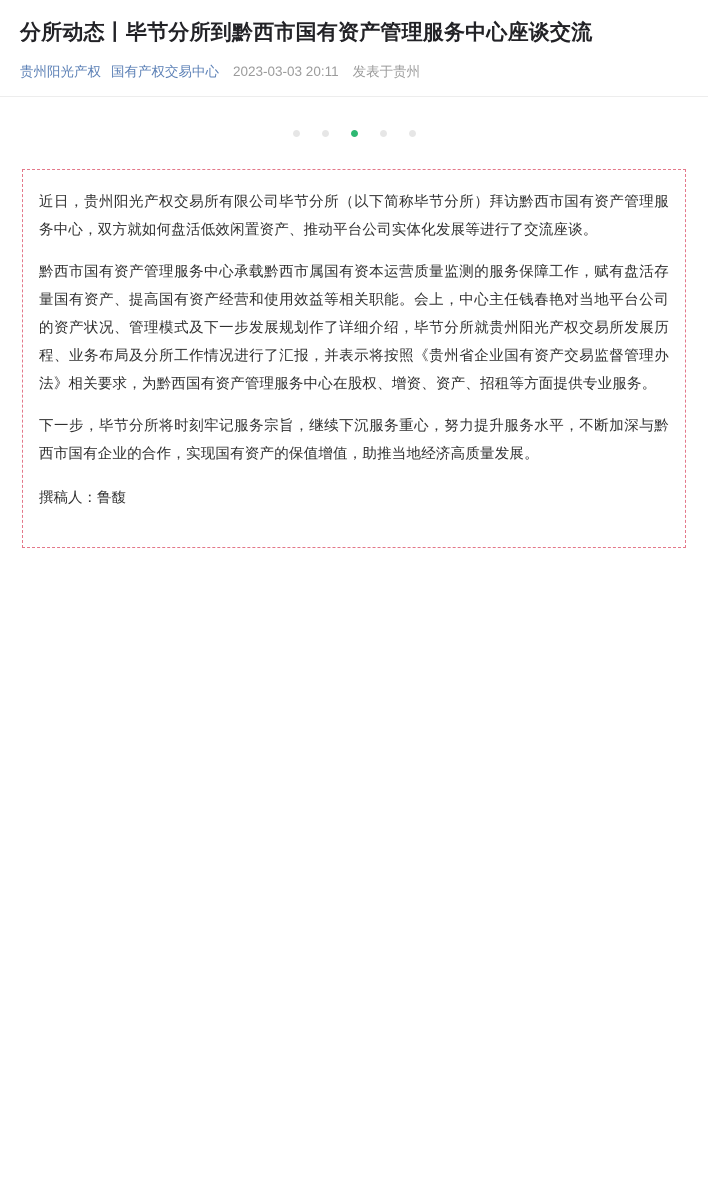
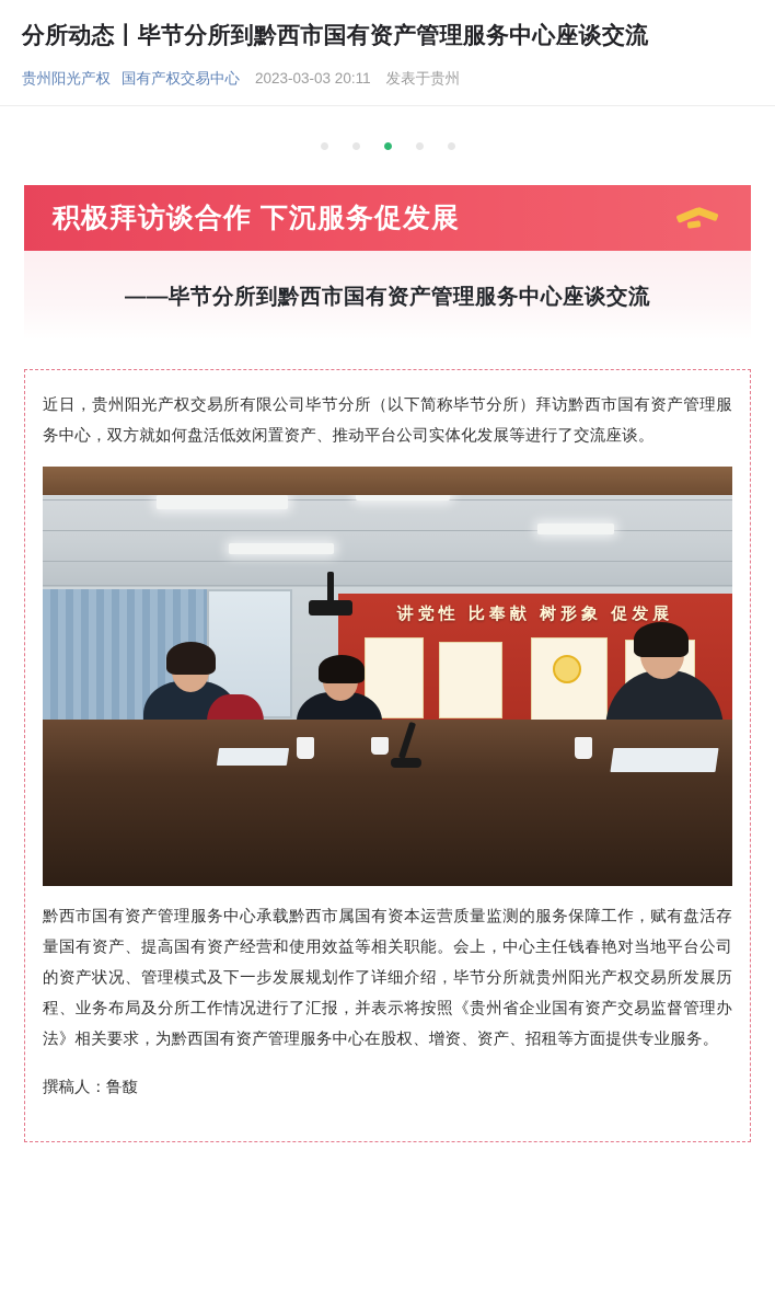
  分所动态丨毕节分所到黔西市国有资产管理服务中心座谈交流
  贵州阳光产权
  国有产权交易中心
  2023-03-03 20:11
  发表于贵州
+ 积极拜访谈合作 下沉服务促发展
+ ——毕节分所到黔西市国有资产管理服务中心座谈交流
  近日，贵州阳光产权交易所有限公司毕节分所（以下简称毕节分所）拜访黔西市国有资产管理服务中心，双方就如何盘活低效闲置资产、推动平台公司实体化发展等进行了交流座谈。
+ 讲党性 比奉献 树形象 促发展
  黔西市国有资产管理服务中心承载黔西市属国有资本运营质量监测的服务保障工作，赋有盘活存量国有资产、提高国有资产经营和使用效益等相关职能。会上，中心主任钱春艳对当地平台公司的资产状况、管理模式及下一步发展规划作了详细介绍，毕节分所就贵州阳光产权交易所发展历程、业务布局及分所工作情况进行了汇报，并表示将按照《贵州省企业国有资产交易监督管理办法》相关要求，为黔西国有资产管理服务中心在股权、增资、资产、招租等方面提供专业服务。
- 下一步，毕节分所将时刻牢记服务宗旨，继续下沉服务重心，努力提升服务水平，不断加深与黔西市国有企业的合作，实现国有资产的保值增值，助推当地经济高质量发展。
  撰稿人：鲁馥
